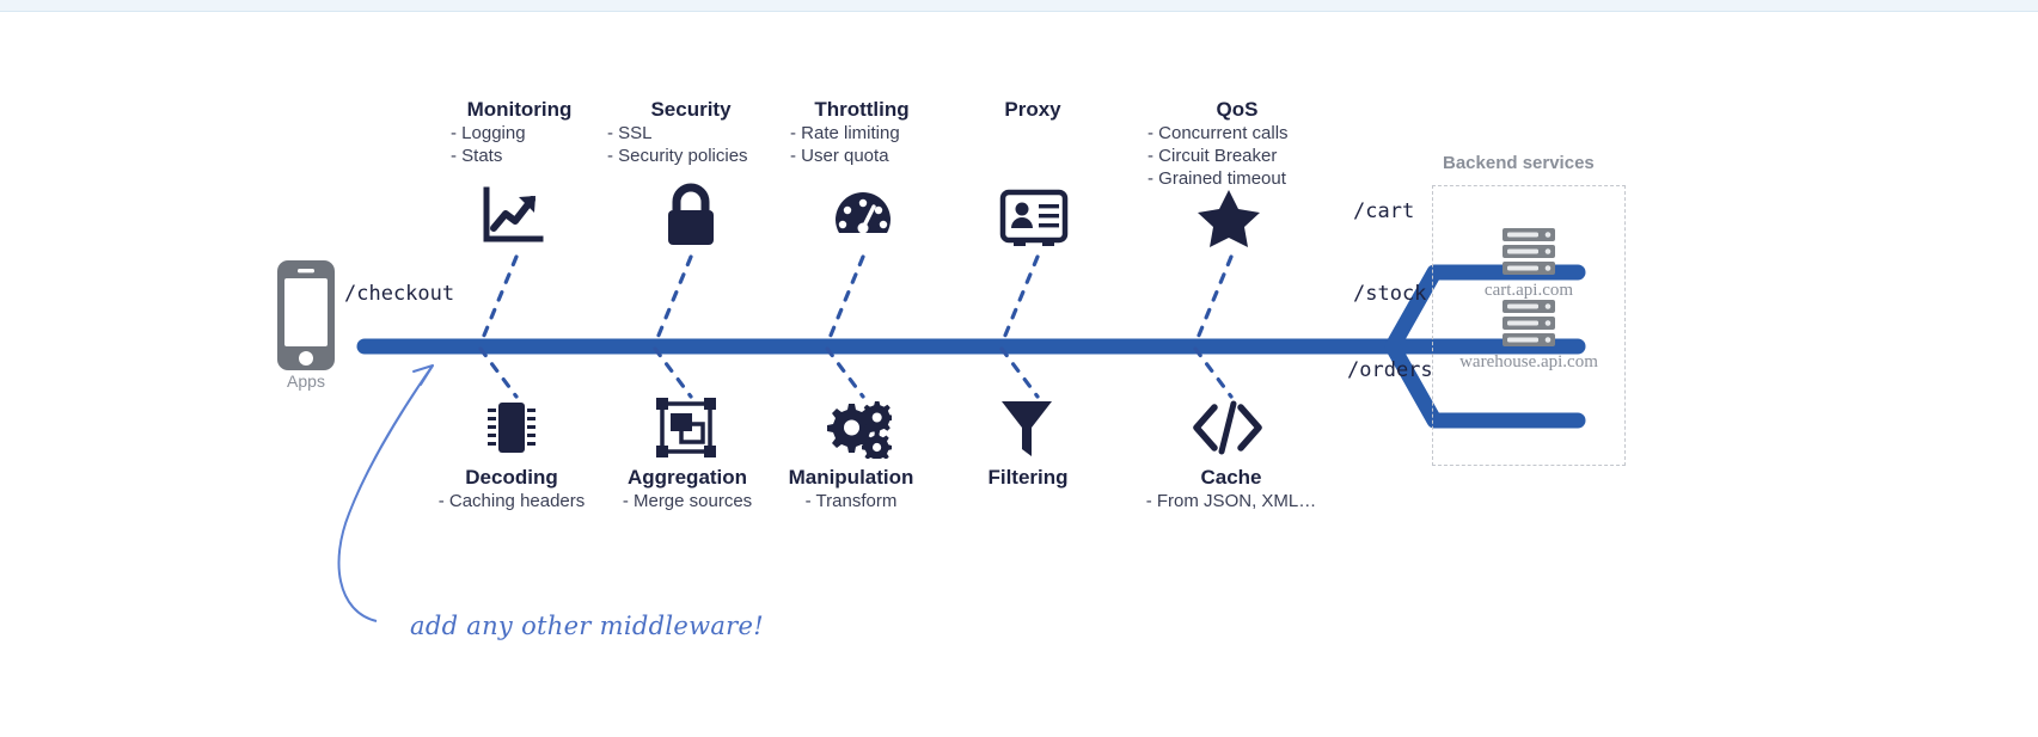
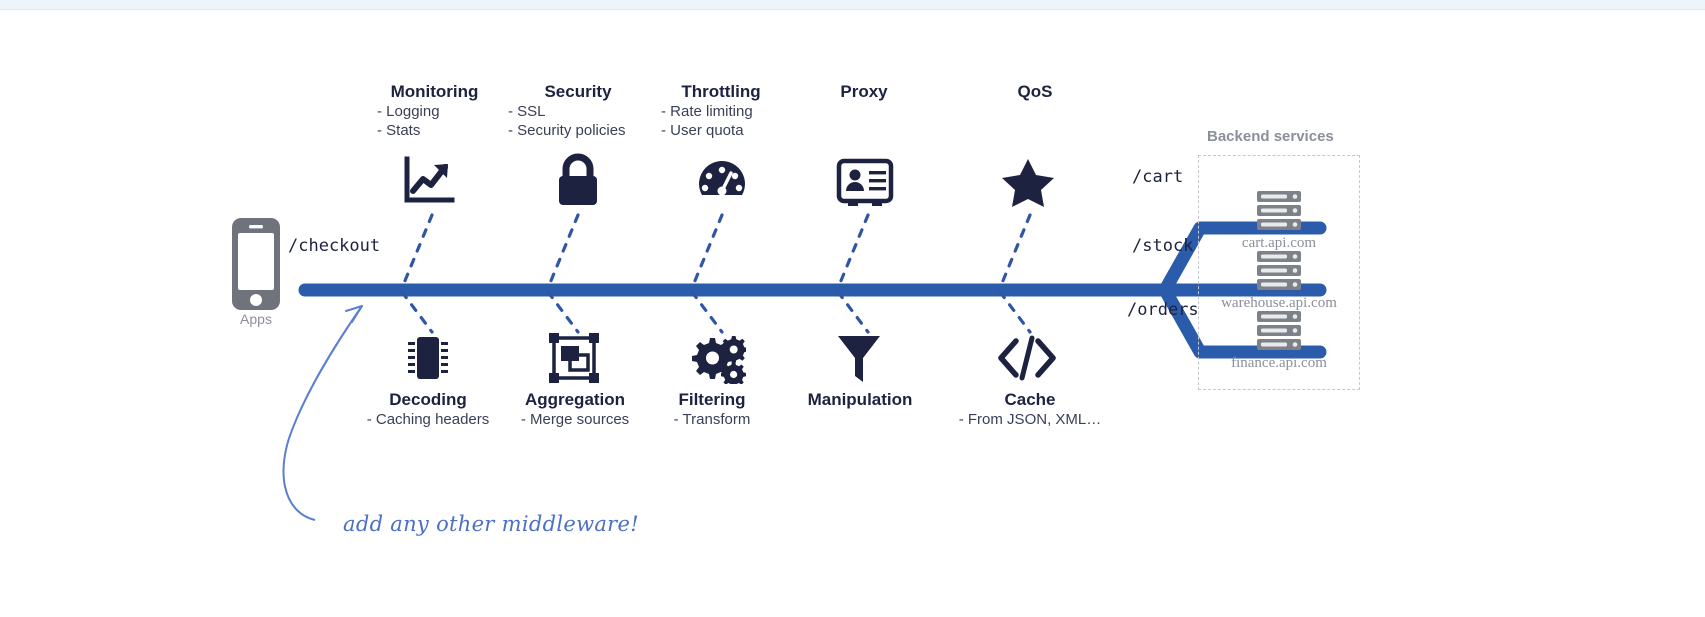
  Apps
  /checkout
  Monitoring
  - Logging
  - Stats
  Security
  - SSL
  - Security policies
  Throttling
  - Rate limiting
  - User quota
  Proxy
  QoS
- - Concurrent calls
- - Circuit Breaker
- - Grained timeout
  Decoding
  - Caching headers
  Aggregation
  - Merge sources
- Manipulation
+ Filtering
  - Transform
- Filtering
+ Manipulation
  Cache
  - From JSON, XML…
  /cart
  /stock
  /orders
  Backend services
  cart.api.com
  warehouse.api.com
+ finance.api.com
  add any other middleware!
